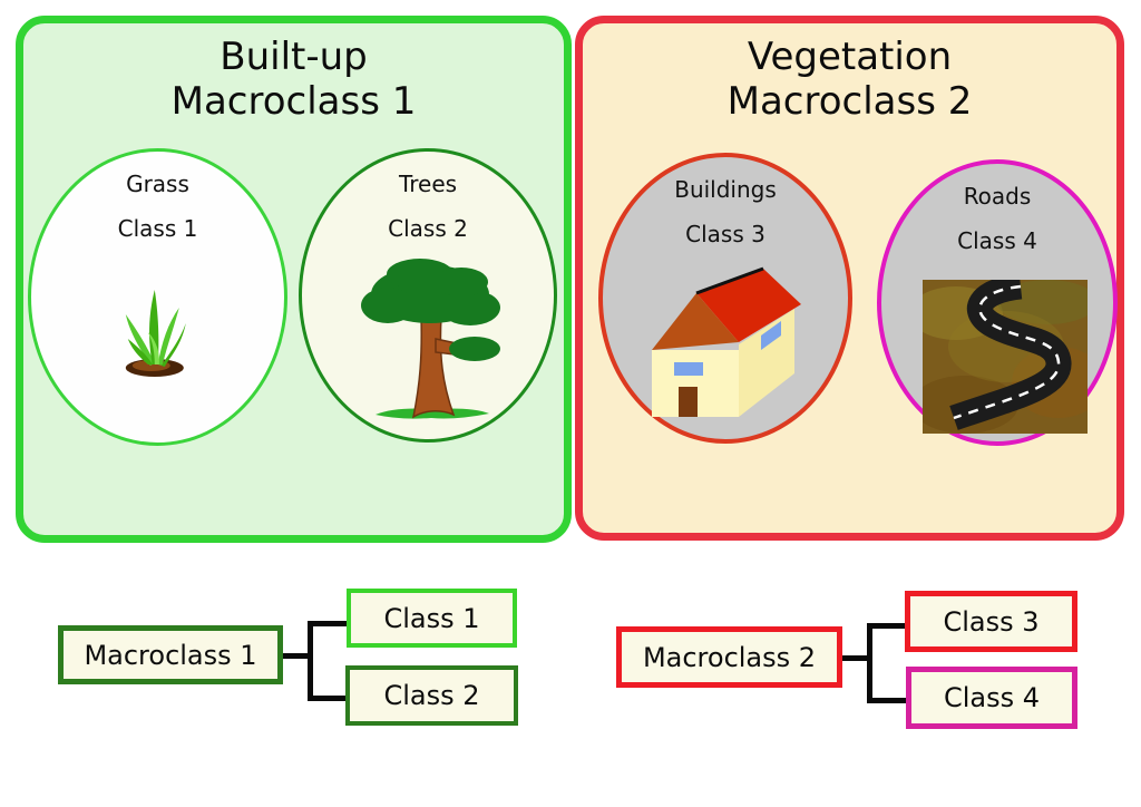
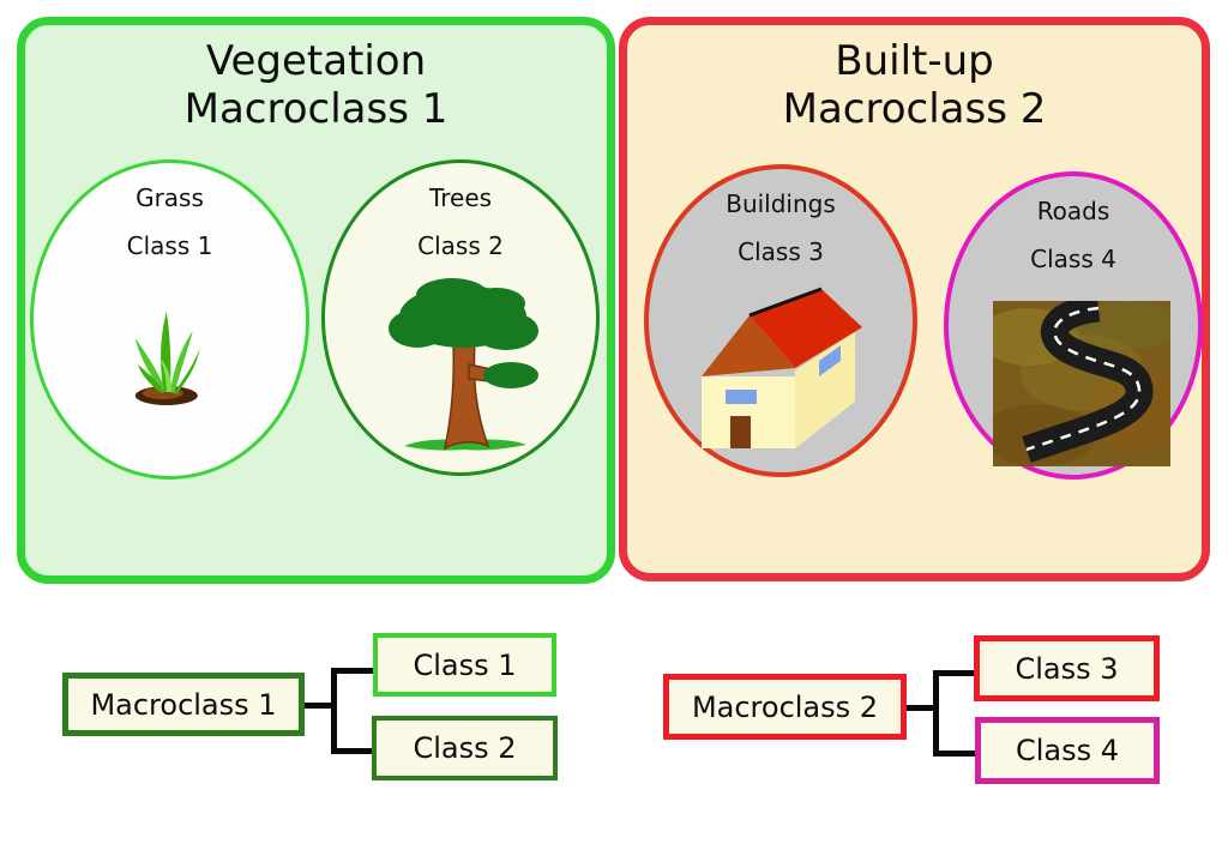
- Built-up
+ Vegetation
  Macroclass 1
  Grass
  Class 1
  Trees
  Class 2
- Vegetation
+ Built-up
  Macroclass 2
  Buildings
  Class 3
  Roads
  Class 4
  Macroclass 1
  Class 1
  Class 2
  Macroclass 2
  Class 3
  Class 4
